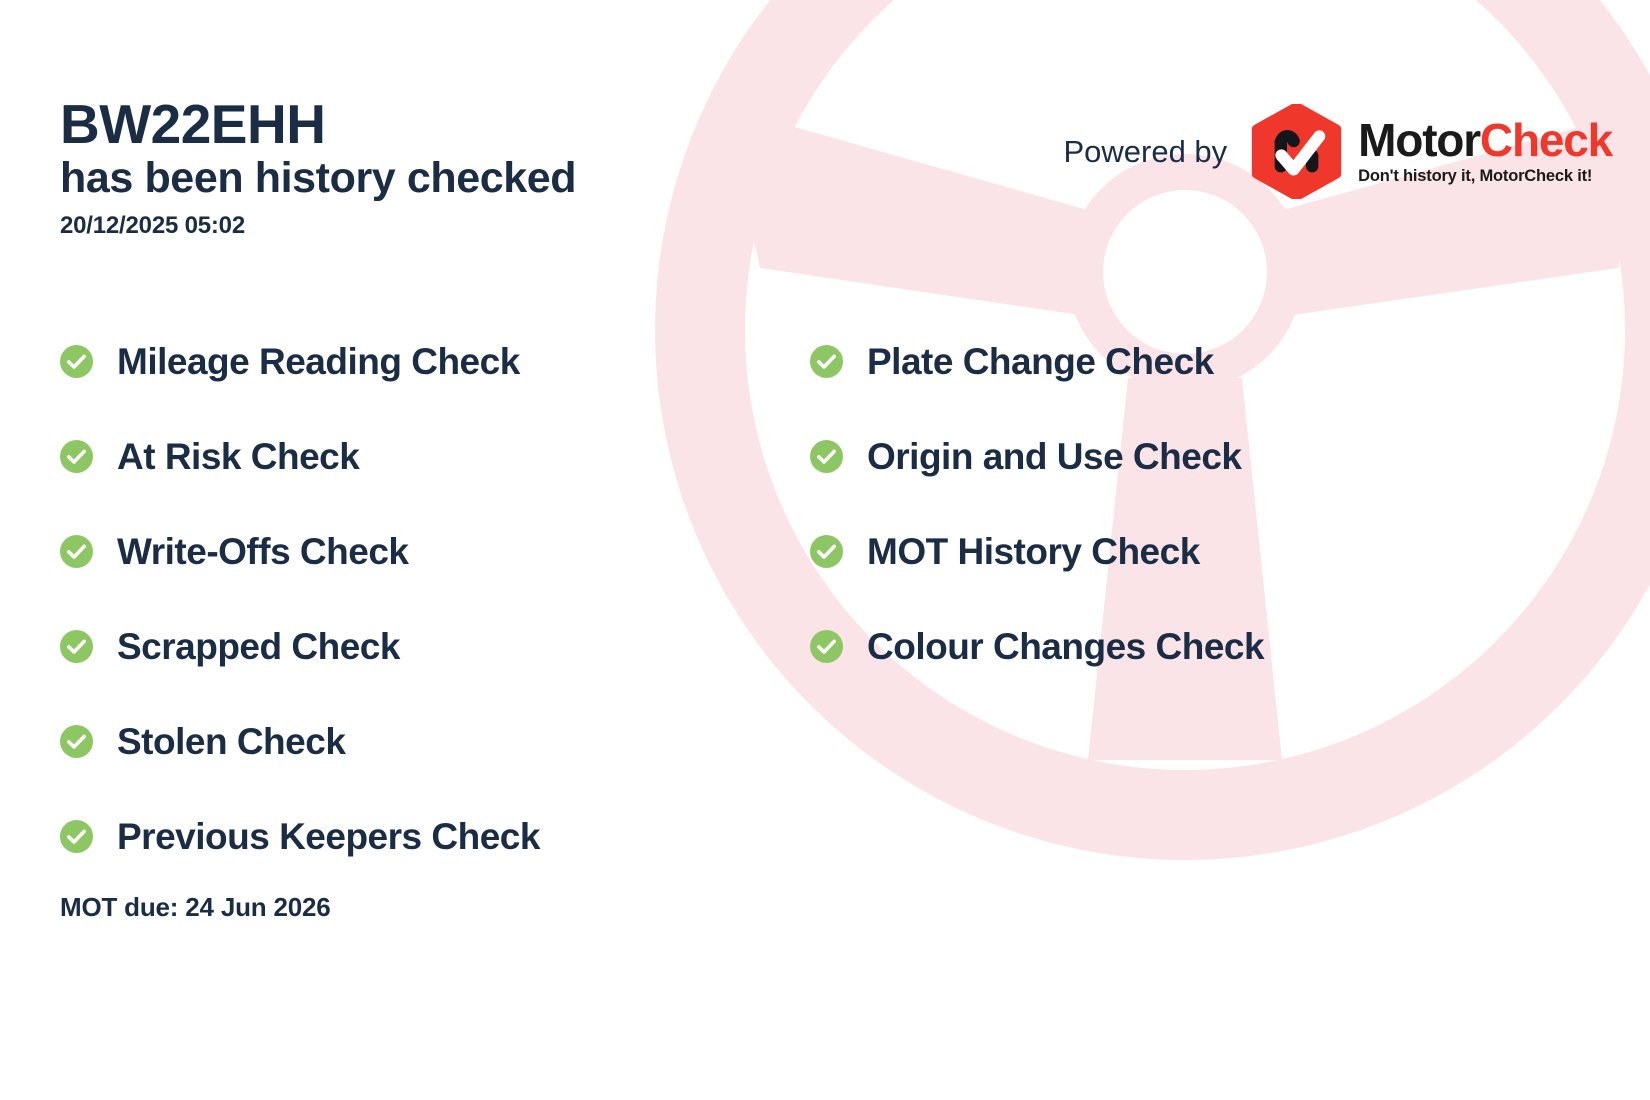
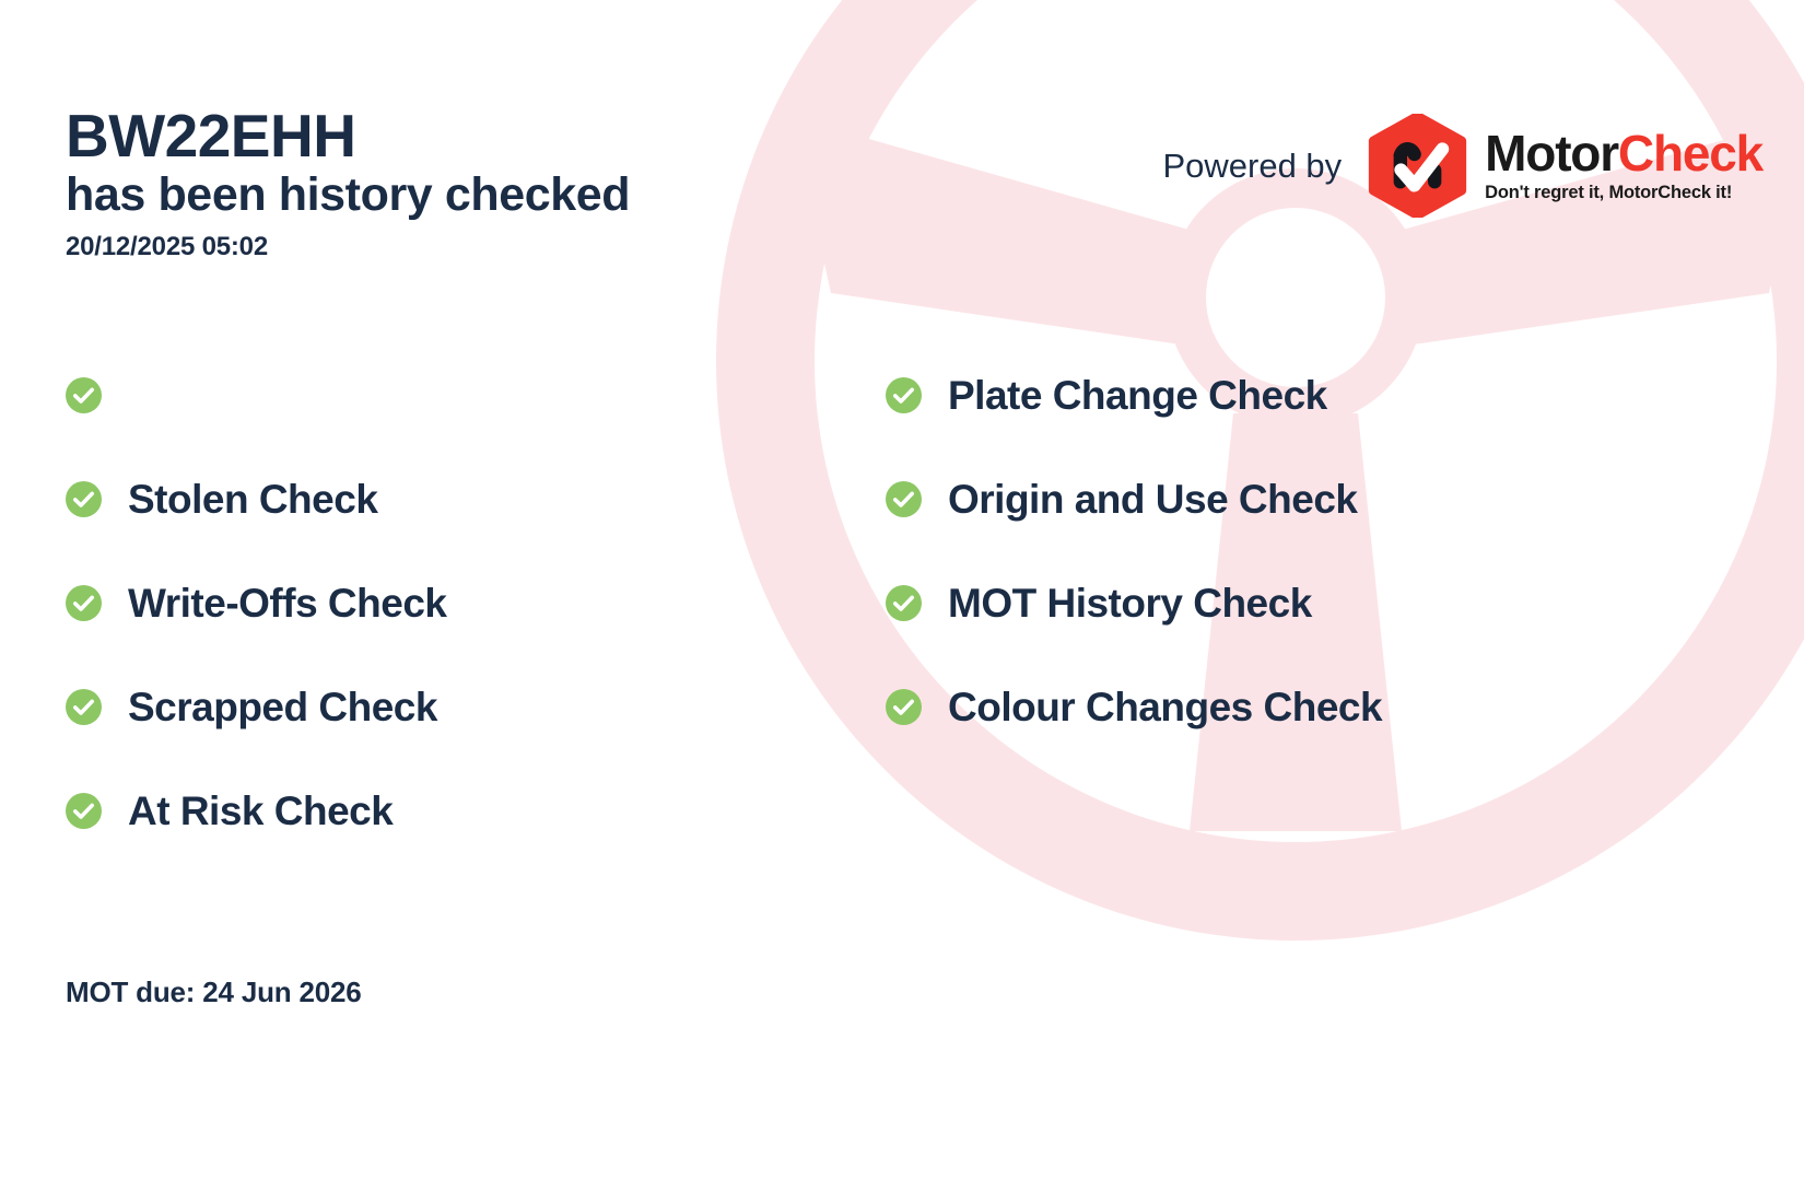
  BW22EHH
  has been history checked
  20/12/2025 05:02
  Powered by
  MotorCheck
- Don't history it, MotorCheck it!
+ Don't regret it, MotorCheck it!
- Mileage Reading Check
- At Risk Check
+ Stolen Check
  Write-Offs Check
  Scrapped Check
- Stolen Check
+ At Risk Check
- Previous Keepers Check
  Plate Change Check
  Origin and Use Check
  MOT History Check
  Colour Changes Check
  MOT due: 24 Jun 2026
